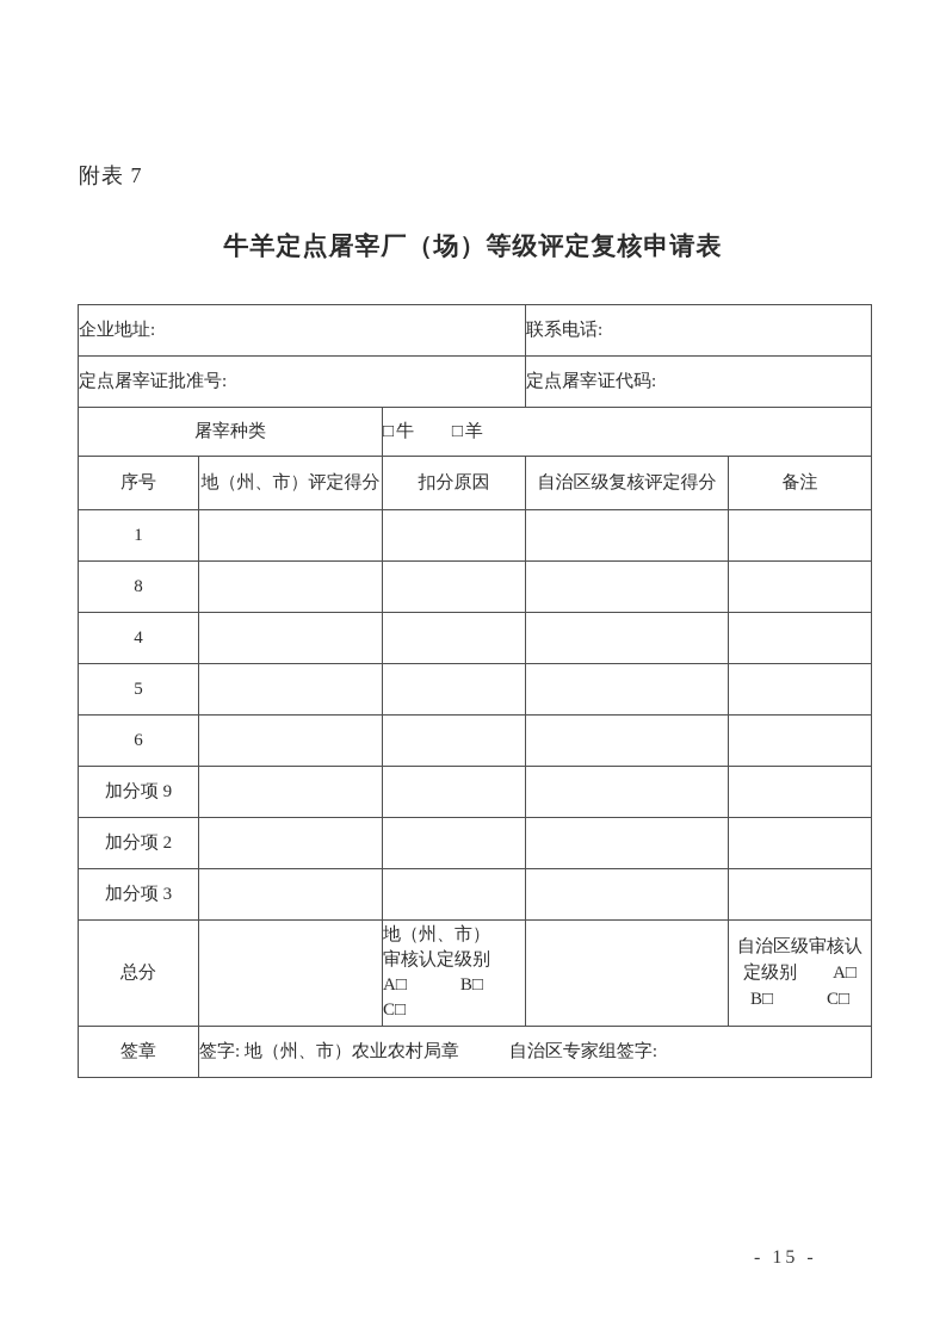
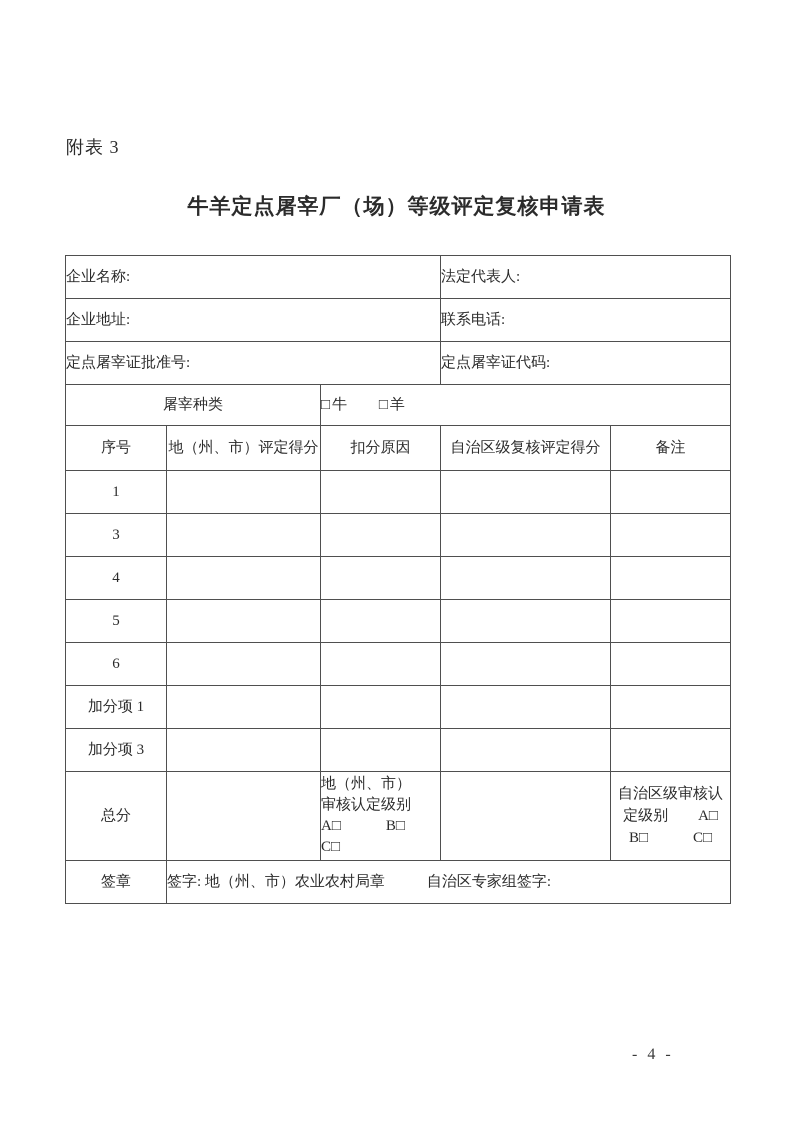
- 附表 7
+ 附表 3
  牛羊定点屠宰厂（场）等级评定复核申请表
+ 企业名称:	法定代表人:
  企业地址:	联系电话:
  定点屠宰证批准号:	定点屠宰证代码:
  屠宰种类	□ 牛 □ 羊
  序号	地（州、市）评定得分	扣分原因	自治区级复核评定得分	备注
  1
- 8
+ 3
  4
  5
  6
- 加分项 9
+ 加分项 1
- 加分项 2
  加分项 3
  总分		地（州、市） 审核认定级别 A□ B□ C□		自治区级审核认 定级别 A□ B□ C□
  签章	签字: 地（州、市）农业农村局章 自治区专家组签字:
- - 15 -
+ - 4 -
